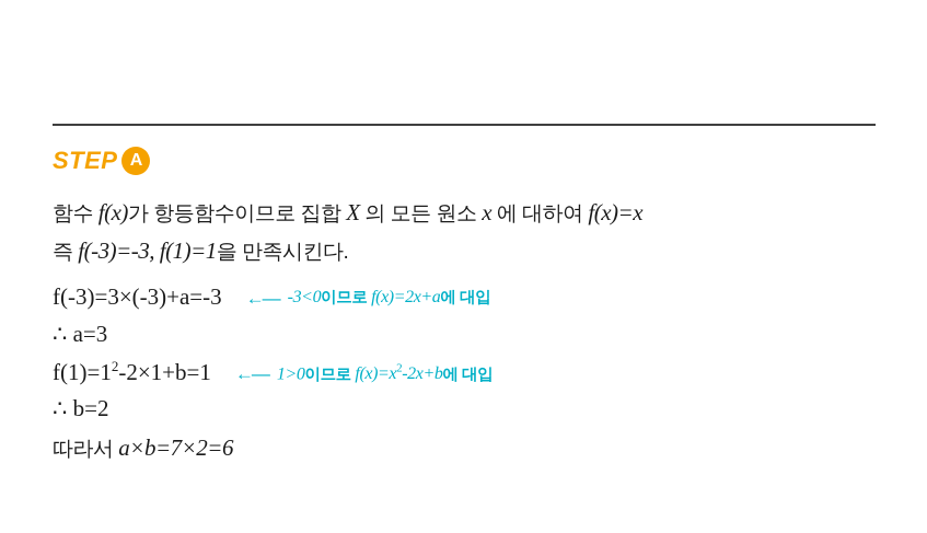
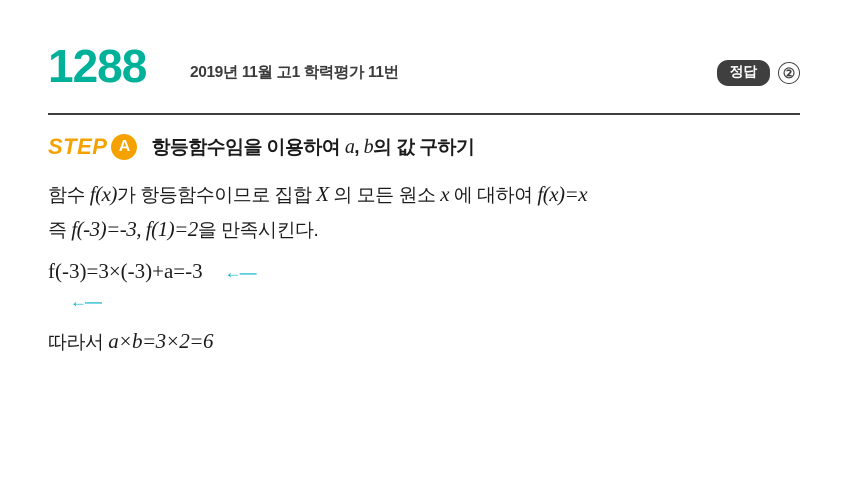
+ 1288
+ 2019년 11월 고1 학력평가 11번
+ 정답
+ ②
  STEP
  A
+ 항등함수임을 이용하여 a, b의 값 구하기
  함수 f(x)가 항등함수이므로 집합 X 의 모든 원소 x 에 대하여 f(x)=x
- 즉 f(-3)=-3, f(1)=1을 만족시킨다.
+ 즉 f(-3)=-3, f(1)=2을 만족시킨다.
  f(-3)=3×(-3)+a=-3
  ←—
- -3<0이므로 f(x)=2x+a에 대입
- ∴ a=3
- f(1)=12-2×1+b=1
  ←—
- 1>0이므로 f(x)=x2-2x+b에 대입
- ∴ b=2
- 따라서 a×b=7×2=6
+ 따라서 a×b=3×2=6
